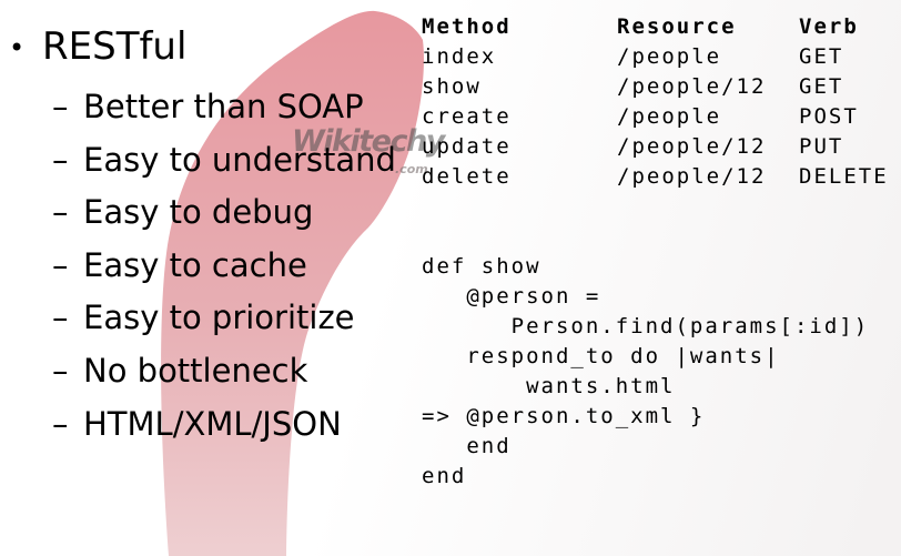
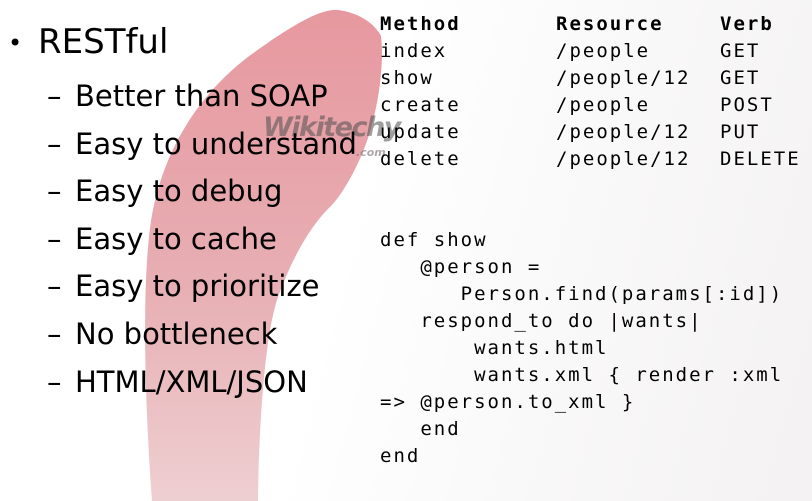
  Wikitechy
  .com
  • RESTful
  – Better than SOAP
  – Easy to understand
  – Easy to debug
  – Easy to cache
  – Easy to prioritize
  – No bottleneck
  – HTML/XML/JSON
  Method
  Resource
  Verb
  index
  /people
  GET
  show
  /people/12
  GET
  create
  /people
  POST
  update
  /people/12
  PUT
  delete
  /people/12
  DELETE
  def show
  @person =
  Person.find(params[:id])
  respond_to do |wants|
  wants.html
+ wants.xml { render :xml
  => @person.to_xml }
  end
  end
